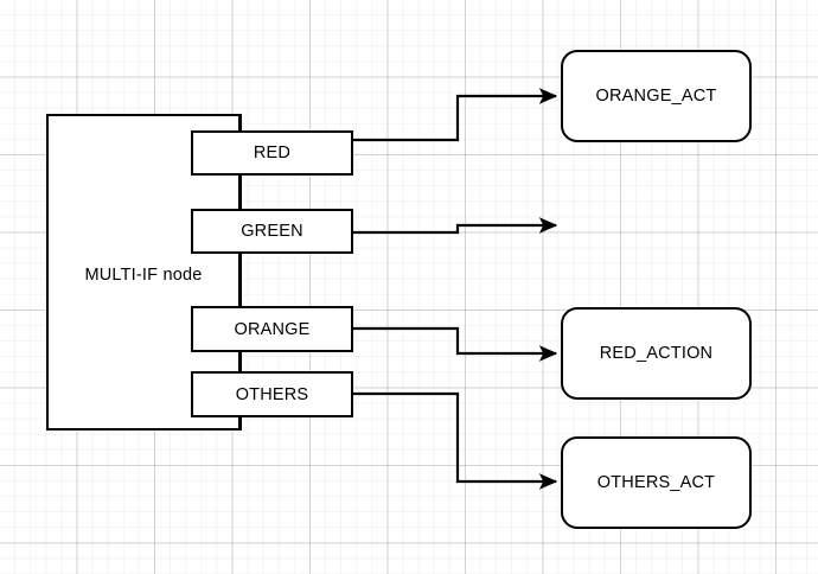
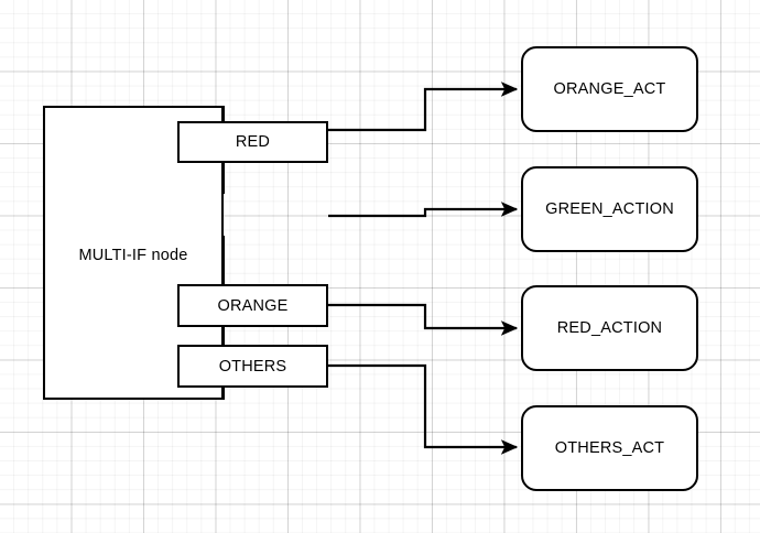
  MULTI-IF node
  RED
- GREEN
  ORANGE
  OTHERS
  ORANGE_ACT
+ GREEN_ACTION
  RED_ACTION
  OTHERS_ACT
